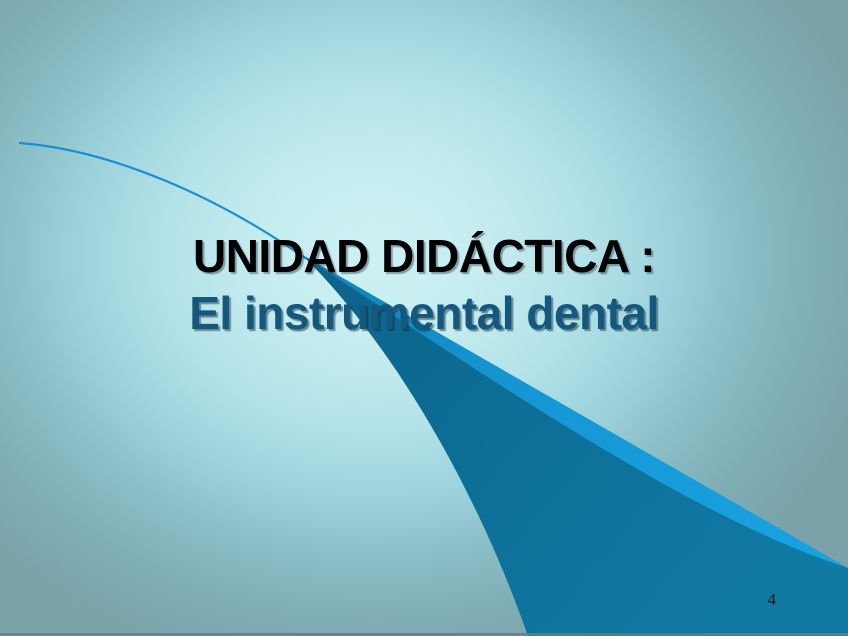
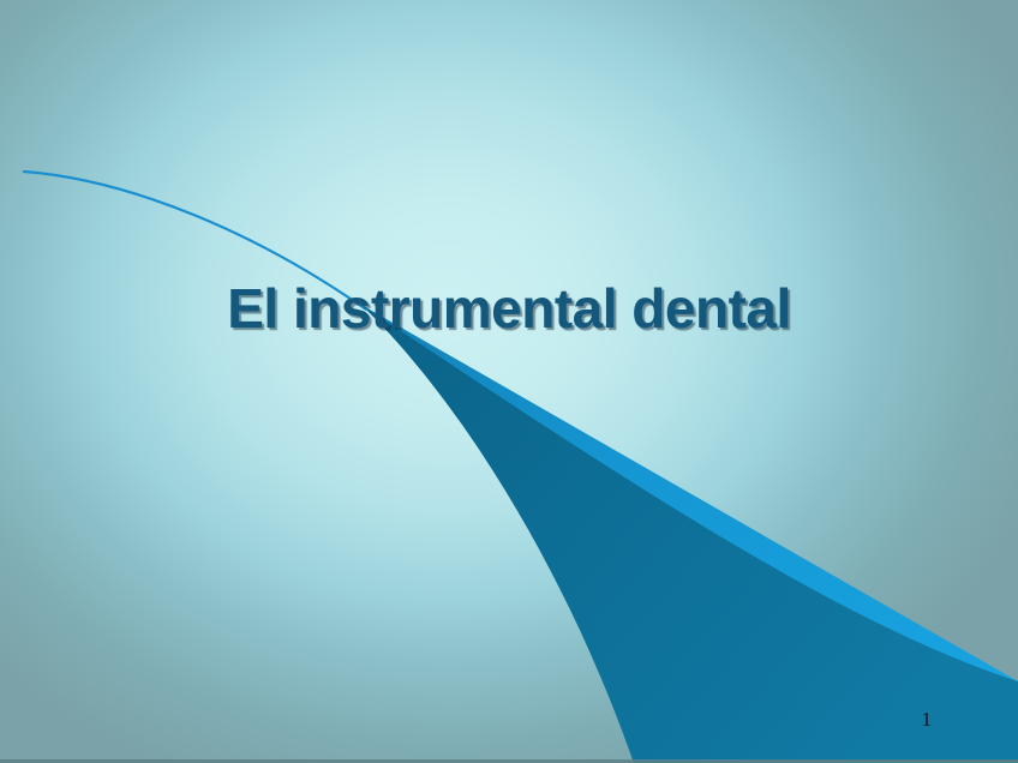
- UNIDAD DIDÁCTICA :
  El instrumental dental
- 4
+ 1
